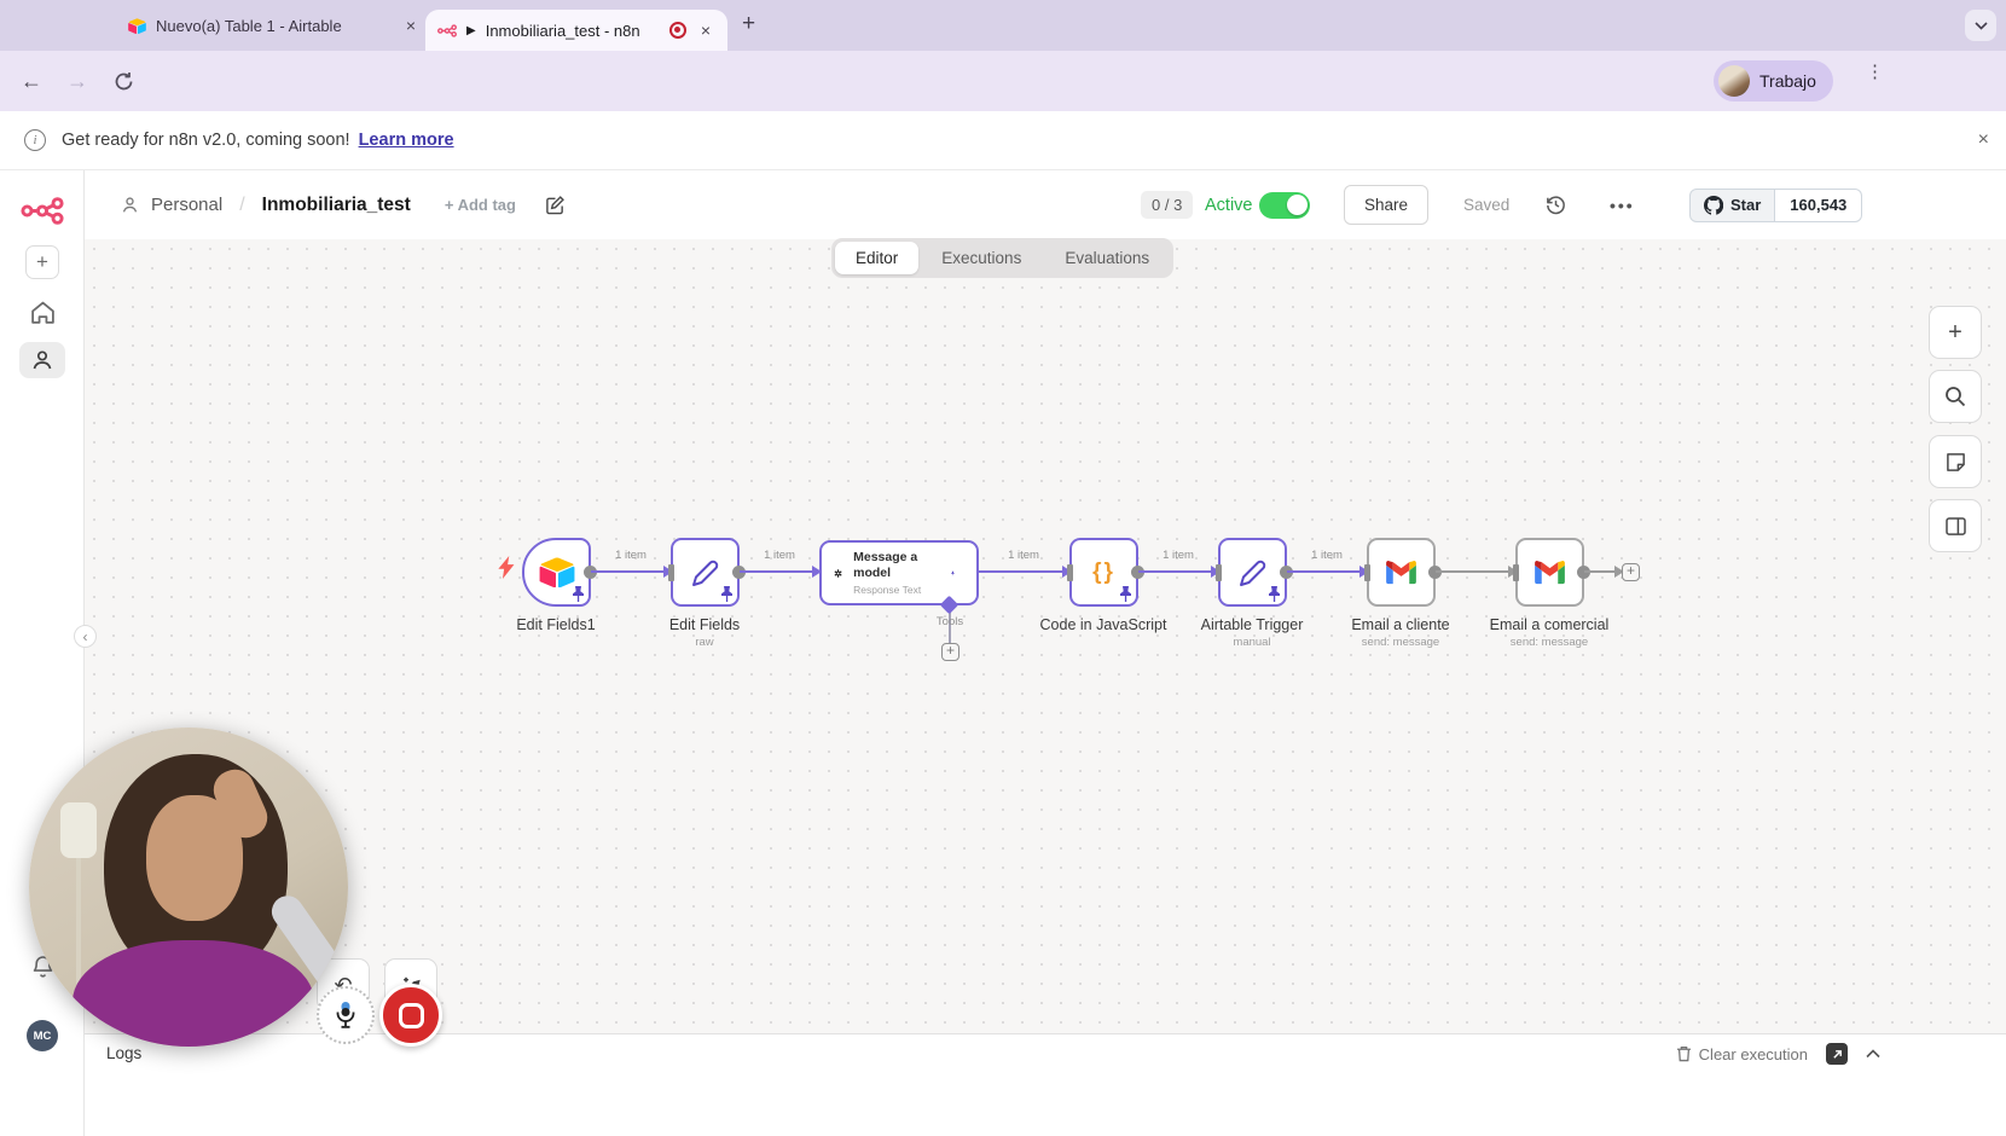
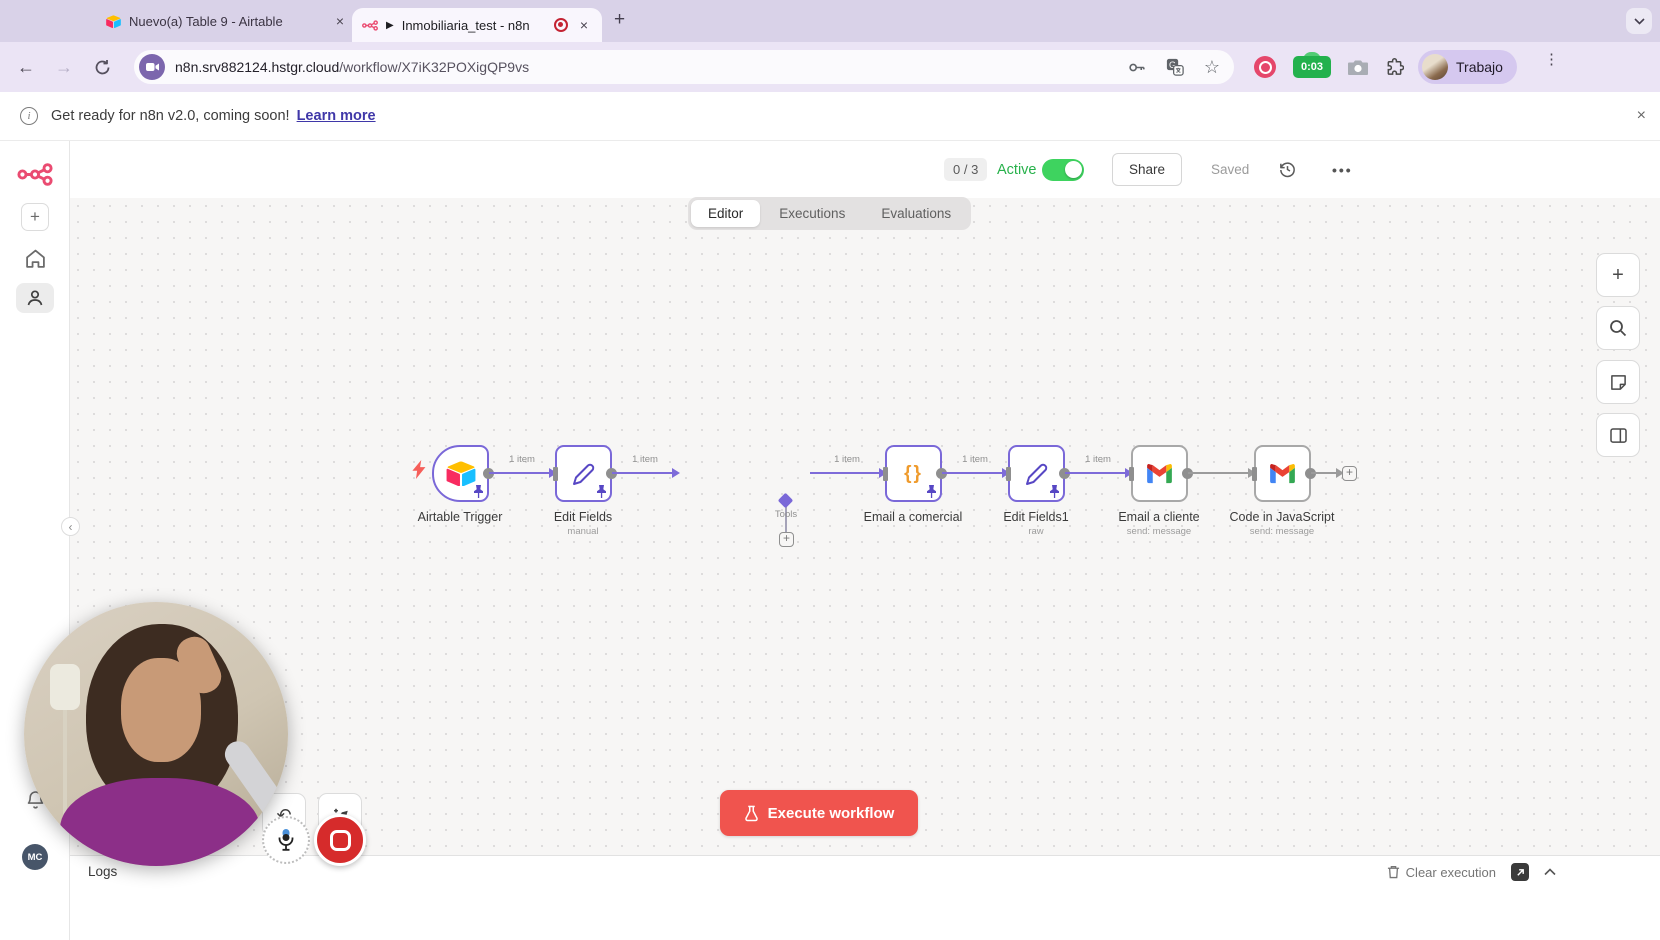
- Nuevo(a) Table 1 - Airtable
+ Nuevo(a) Table 9 - Airtable
  ×
  ▶
  Inmobiliaria_test - n8n
  ×
  +
  ←
  →
+ n8n.srv882124.hstgr.cloud
+ /workflow/X7iK32POXigQP9vs
+ G
+ ☆
+ 0:03
  Trabajo
  ⋮
  i
  Get ready for n8n v2.0, coming soon!
  Learn more
  ×
  +
  MC
- Personal
- /
- Inmobiliaria_test
- + Add tag
  0 / 3
  Active
  Share
  Saved
  •••
- Star
- 160,543
  Editor
  Executions
  Evaluations
  1 item
- Edit Fields1
+ Airtable Trigger
  1 item
  Edit Fields
- raw
+ manual
- Message a model
- Response Text
  Tools
  +
  1 item
  {}
  1 item
- Code in JavaScript
+ Email a comercial
  1 item
- Airtable Trigger
+ Edit Fields1
- manual
+ raw
  Email a cliente
  send: message
  +
- Email a comercial
+ Code in JavaScript
  send: message
  +
+ Execute workflow
  ‹
  Logs
  Clear execution
